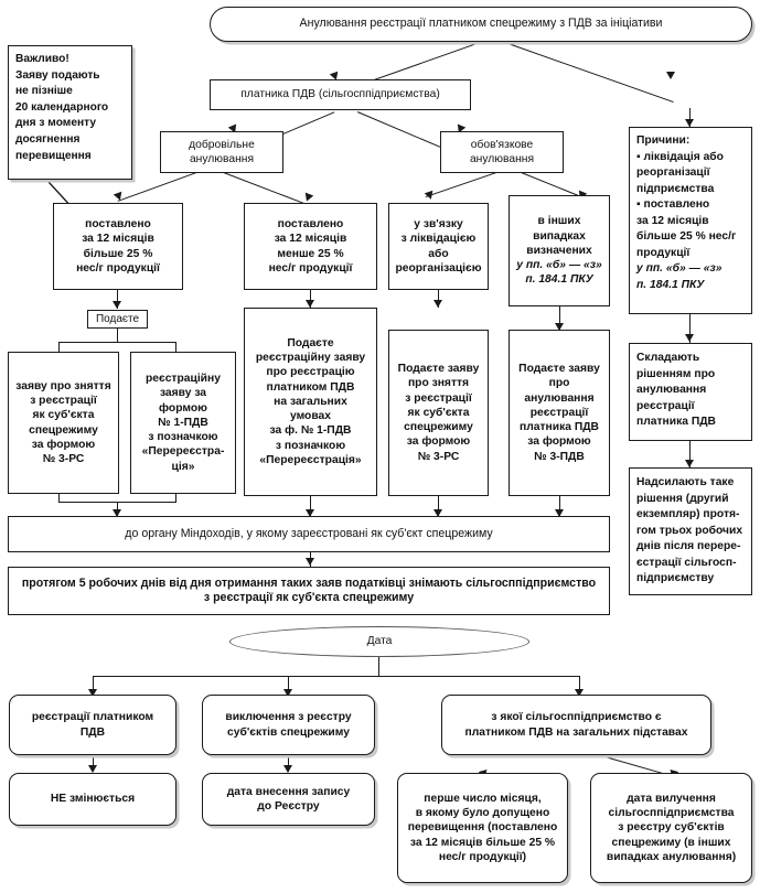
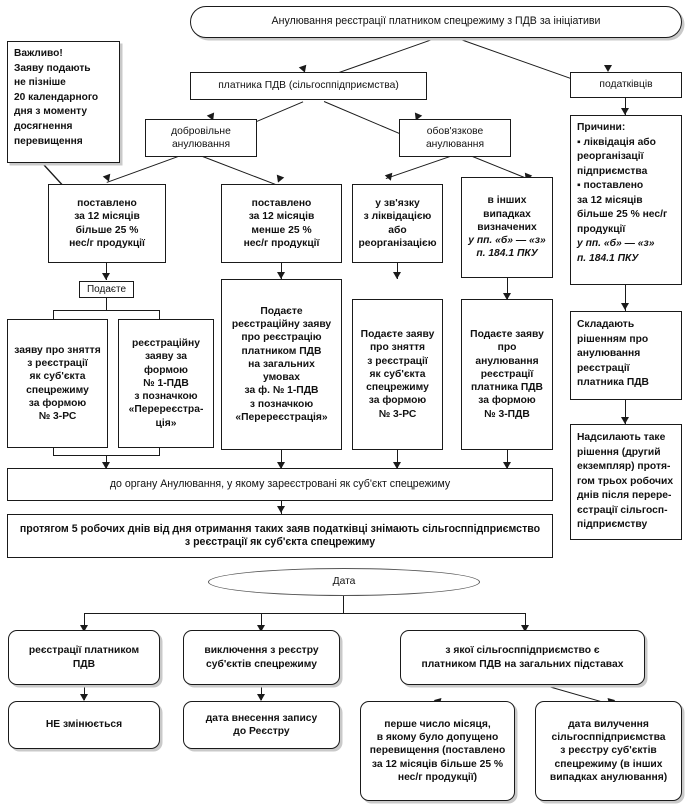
  Анулювання реєстрації платником спецрежиму з ПДВ за ініціативи
  Важливо!
  Заяву подають
  не пізніше
  20 календарного
  дня з моменту
  досягнення
  перевищення
  платника ПДВ (сільгосппідприємства)
+ податківців
  добровільне
  анулювання
  обов'язкове
  анулювання
  поставлено
  за 12 місяців
  більше 25 %
  нес/г продукції
  поставлено
  за 12 місяців
  менше 25 %
  нес/г продукції
  у зв'язку
  з ліквідацією
  або
  реорганізацією
  в інших
  випадках
  визначених
  у пп. «б» — «з»
  п. 184.1 ПКУ
  Подаєте
  заяву про зняття
  з реєстрації
  як суб'єкта
  спецрежиму
  за формою
  № 3-РС
  реєстраційну
  заяву за
  формою
  № 1-ПДВ
  з позначкою
  «Перереєстра-
  ція»
  Подаєте
  реєстраційну заяву
  про реєстрацію
  платником ПДВ
  на загальних
  умовах
  за ф. № 1-ПДВ
  з позначкою
  «Перереєстрація»
  Подаєте заяву
  про зняття
  з реєстрації
  як суб'єкта
  спецрежиму
  за формою
  № 3-РС
  Подаєте заяву
  про анулювання
  реєстрації
  платника ПДВ
  за формою
  № 3-ПДВ
  Причини:
  ▪ ліквідація або
  реорганізації
  підприємства
  ▪ поставлено
  за 12 місяців
  більше 25 % нес/г
  продукції
  у пп. «б» — «з»
  п. 184.1 ПКУ
  Складають
  рішенням про
  анулювання
  реєстрації
  платника ПДВ
  Надсилають таке
  рішення (другий
  екземпляр) протя-
  гом трьох робочих
  днів після перере-
  єстрації сільгосп-
  підприємству
- до органу Міндоходів, у якому зареєстровані як суб'єкт спецрежиму
+ до органу Анулювання, у якому зареєстровані як суб'єкт спецрежиму
  протягом 5 робочих днів від дня отримання таких заяв податківці знімають сільгосппідприємство
  з реєстрації як суб'єкта спецрежиму
  Дата
  реєстрації платником
  ПДВ
  виключення з реєстру
  суб'єктів спецрежиму
  з якої сільгосппідприємство є
  платником ПДВ на загальних підставах
  НЕ змінюється
  дата внесення запису
  до Реєстру
  перше число місяця,
  в якому було допущено
  перевищення (поставлено
  за 12 місяців більше 25 %
  нес/г продукції)
  дата вилучення
  сільгосппідприємства
  з реєстру суб'єктів
  спецрежиму (в інших
  випадках анулювання)
